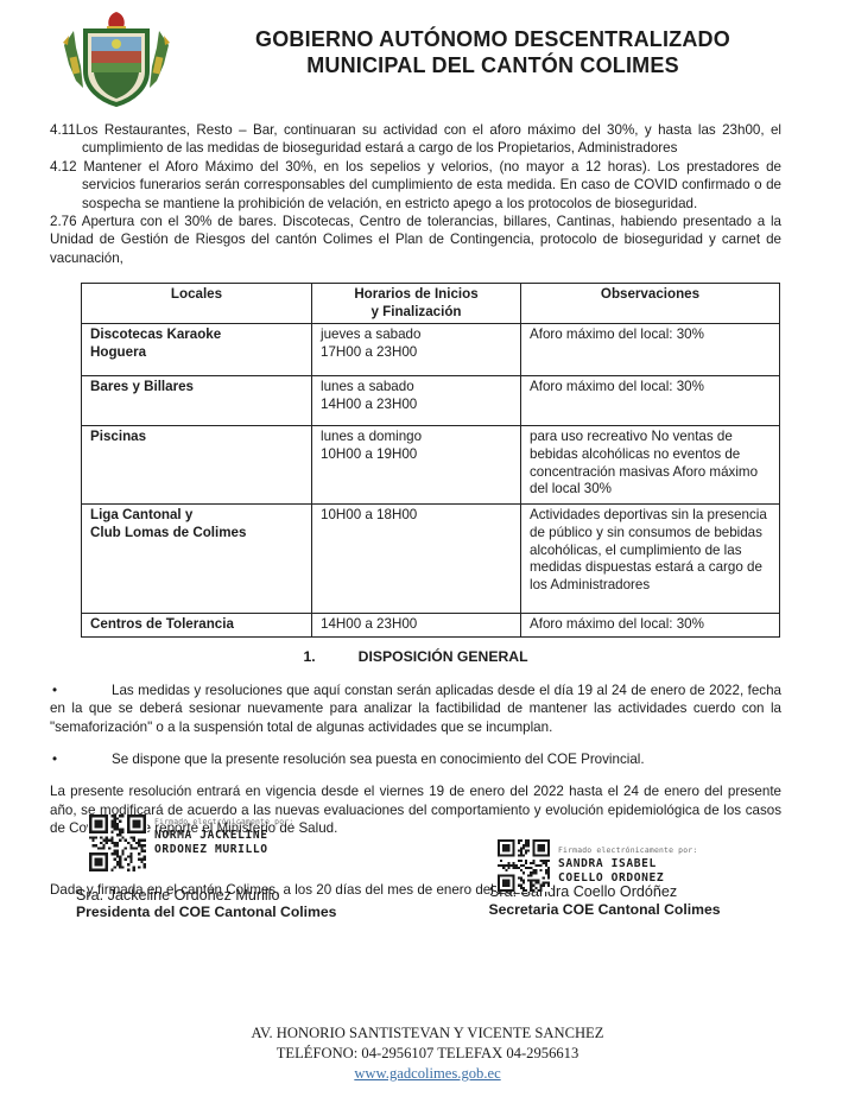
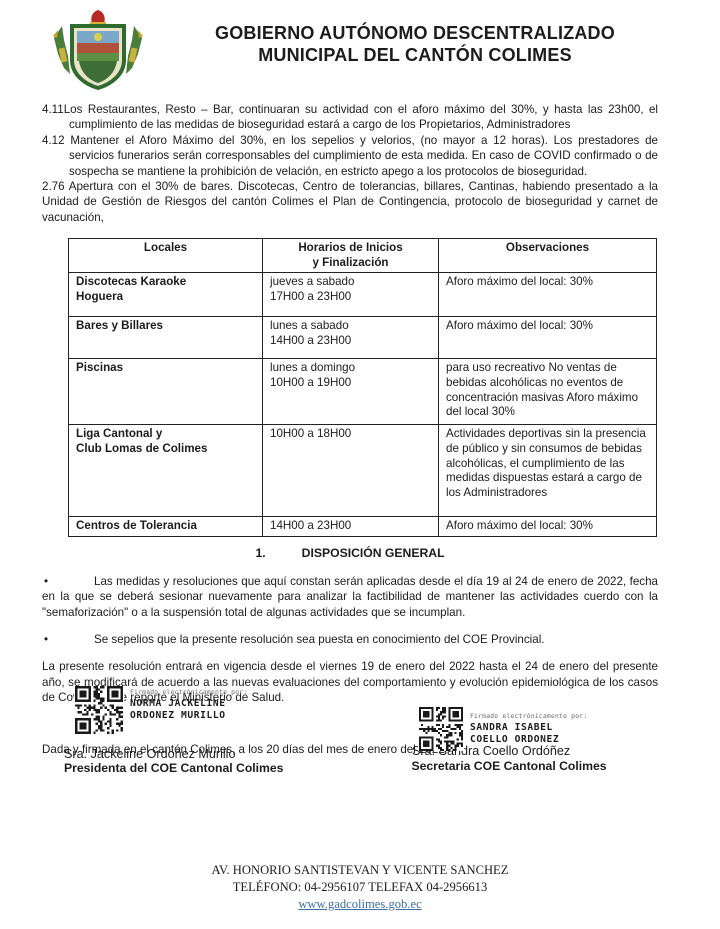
  GOBIERNO AUTÓNOMO DESCENTRALIZADO
  MUNICIPAL DEL CANTÓN COLIMES
  4.11Los Restaurantes, Resto – Bar, continuaran su actividad con el aforo máximo del 30%, y hasta las 23h00, el cumplimiento de las medidas de bioseguridad estará a cargo de los Propietarios, Administradores
  4.12 Mantener el Aforo Máximo del 30%, en los sepelios y velorios, (no mayor a 12 horas). Los prestadores de servicios funerarios serán corresponsables del cumplimiento de esta medida. En caso de COVID confirmado o de sospecha se mantiene la prohibición de velación, en estricto apego a los protocolos de bioseguridad.
  2.76 Apertura con el 30% de bares. Discotecas, Centro de tolerancias, billares, Cantinas, habiendo presentado a la Unidad de Gestión de Riesgos del cantón Colimes el Plan de Contingencia, protocolo de bioseguridad y carnet de vacunación,
  Locales	Horarios de Inicios y Finalización	Observaciones
  Discotecas Karaoke Hoguera	jueves a sabado 17H00 a 23H00	Aforo máximo del local: 30%
  Bares y Billares	lunes a sabado 14H00 a 23H00	Aforo máximo del local: 30%
  Piscinas	lunes a domingo 10H00 a 19H00	para uso recreativo No ventas de bebidas alcohólicas no eventos de concentración masivas Aforo máximo del local 30%
  Liga Cantonal y Club Lomas de Colimes	10H00 a 18H00	Actividades deportivas sin la presencia de público y sin consumos de bebidas alcohólicas, el cumplimiento de las medidas dispuestas estará a cargo de los Administradores
  Centros de Tolerancia	14H00 a 23H00	Aforo máximo del local: 30%
  1. DISPOSICIÓN GENERAL
  •
  Las medidas y resoluciones que aquí constan serán aplicadas desde el día 19 al 24 de enero de 2022, fecha en la que se deberá sesionar nuevamente para analizar la factibilidad de mantener las actividades cuerdo con la "semaforización" o a la suspensión total de algunas actividades que se incumplan.
  •
- Se dispone que la presente resolución sea puesta en conocimiento del COE Provincial.
+ Se sepelios que la presente resolución sea puesta en conocimiento del COE Provincial.
  La presente resolución entrará en vigencia desde el viernes 19 de enero del 2022 hasta el 24 de enero del presente año, se modificará de acuerdo a las nuevas evaluaciones del comportamiento y evolución epidemiológica de los casos de Co reporte el Ministerio de Salud.
  Dada y firmada en el cantón Colimes, a los 20 días del mes de enero del
  Firmado electrónicamente por:
  NORMA JACKELINE
  ORDONEZ MURILLO
  Sra. Jackeline Ordoñez Murillo
  Presidenta del COE Cantonal Colimes
  Sdra Coello Ordóñez
  Firmado electrónicamente por:
  SANDRA ISABEL
  COELLO ORDONEZ
  Secretaria COE Cantonal Colimes
  AV. HONORIO SANTISTEVAN Y VICENTE SANCHEZ
  TELÉFONO: 04-2956107 TELEFAX 04-2956613
  www.gadcolimes.gob.ec
